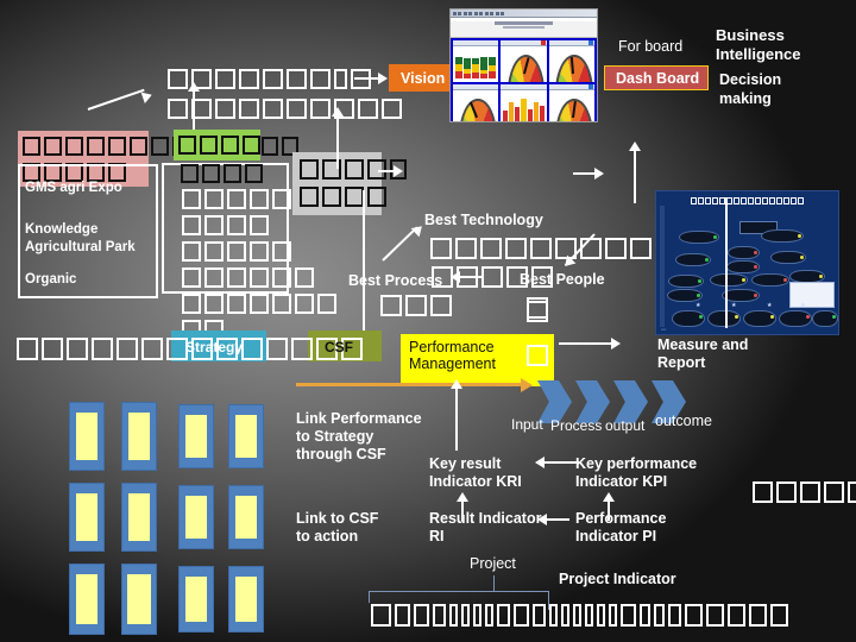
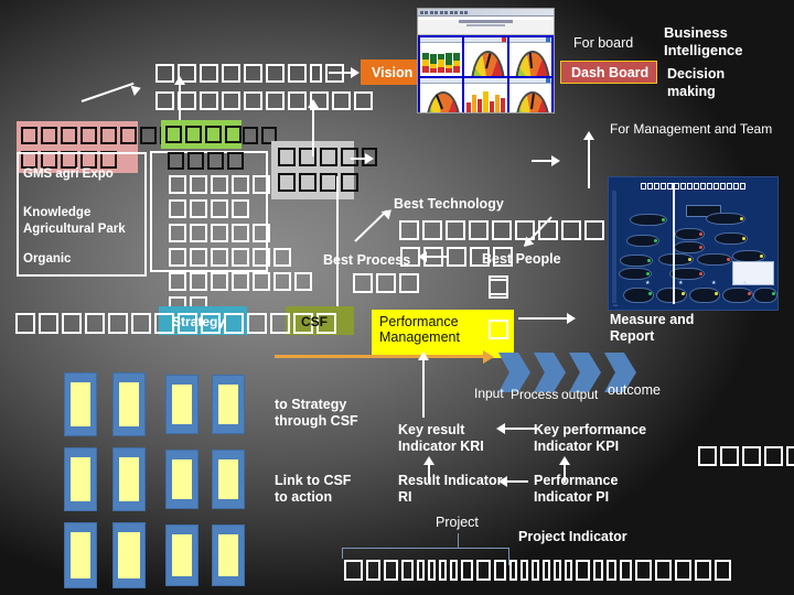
  Vision
  For board
  Business
  Intelligence
  Dash Board
  Decision
  making
+ For Management and Team
  GMS agri Expo
  Knowledge
  Agricultural Park
  Organic
  Best Technology
  Best Process
  Best People
  Strategy
  CSF
  Performance
  Management
  Measure and
  Report
  Input
  Process
  output
  outcome
- Link Performance
  to Strategy
  through CSF
  Link to CSF
  to action
  Key result
  Indicator KRI
  Key performance
  Indicator KPI
  Result Indicator
  RI
  Performance
  Indicator PI
  Project
  Project Indicator
